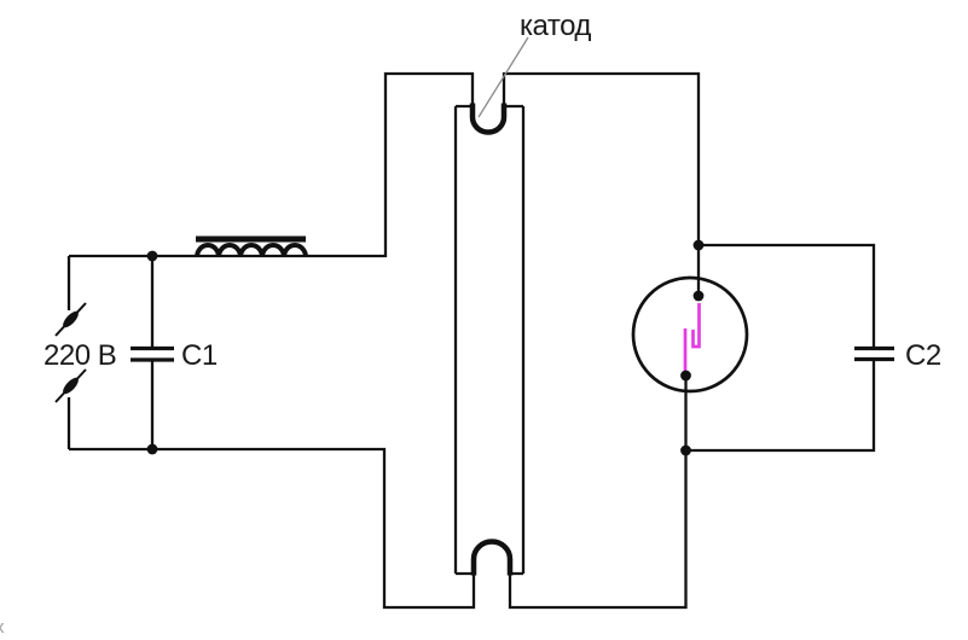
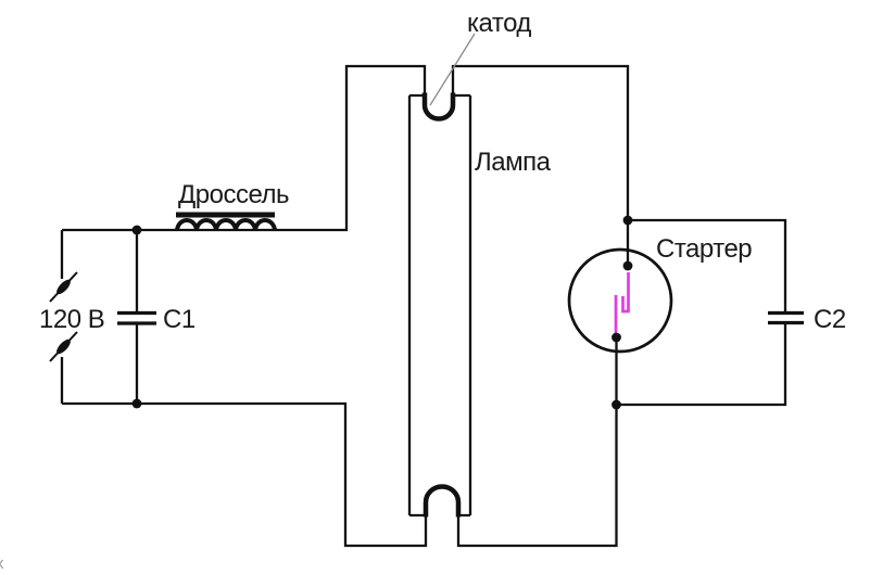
  катод
+ Лампа
+ Дроссель
- 220 В
+ 120 В
  С1
+ Стартер
  С2
